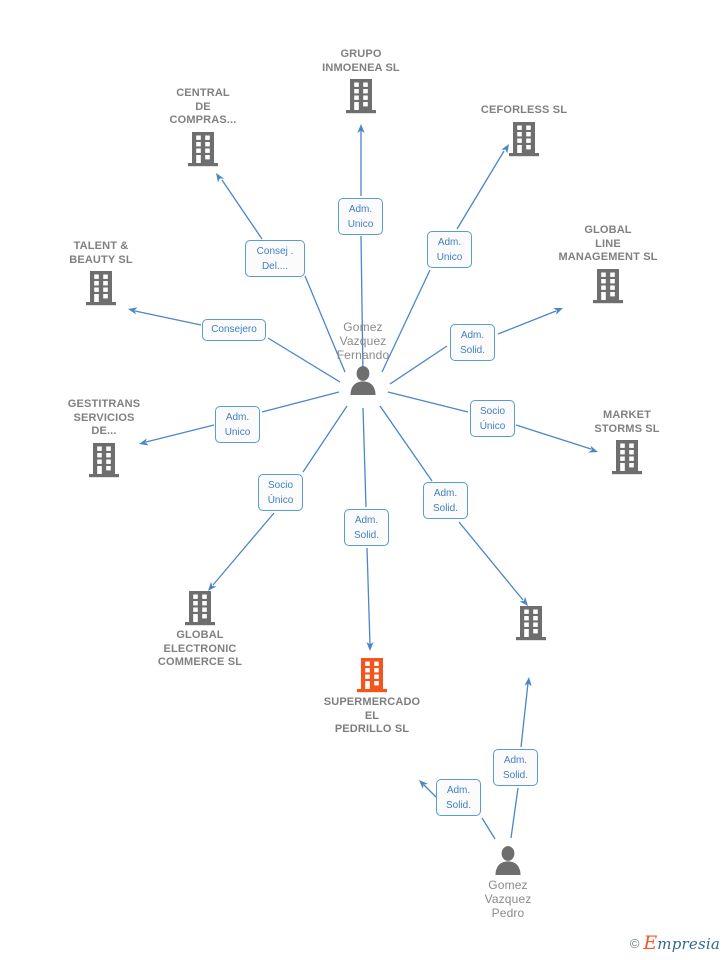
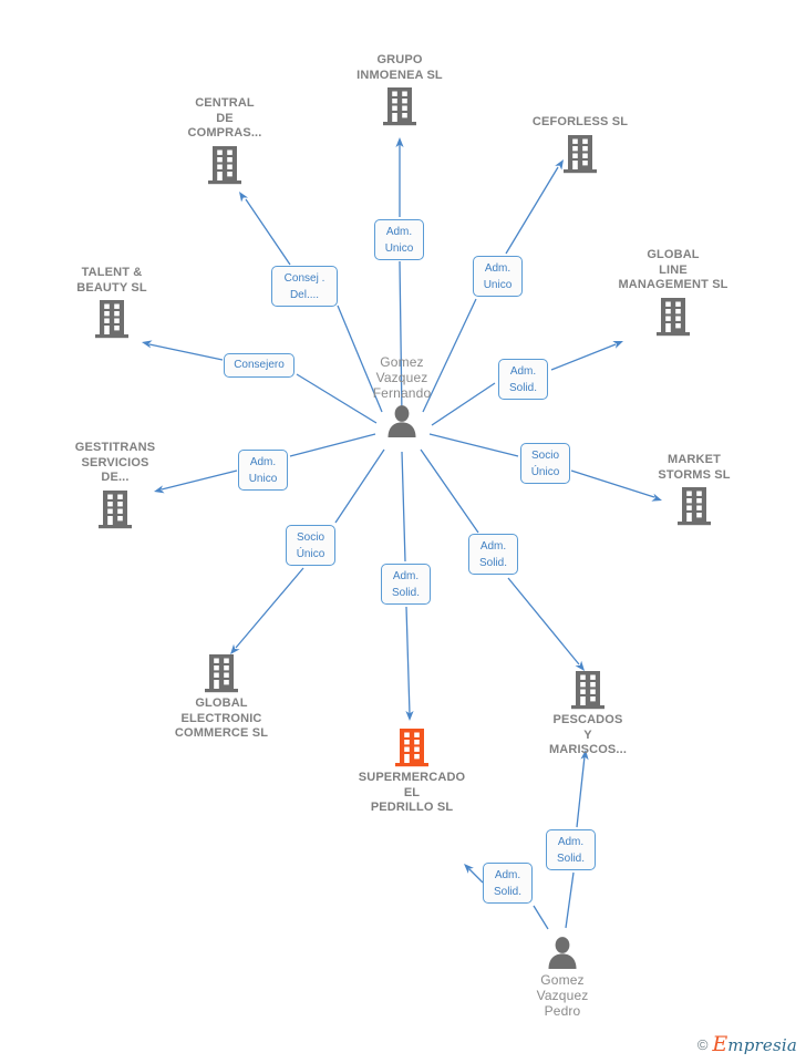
  GRUPO
  INMOENEA SL
  CENTRAL
  DE
  COMPRAS...
  CEFORLESS SL
  GLOBAL
  LINE
  MANAGEMENT SL
  TALENT &
  BEAUTY SL
  GESTITRANS
  SERVICIOS
  DE...
  MARKET
  STORMS SL
  Gomez
  Vazquez
  Fernando
  GLOBAL
  ELECTRONIC
  COMMERCE SL
  SUPERMERCADO
  EL
  PEDRILLO SL
+ PESCADOS
+ Y
+ MARISCOS...
  Gomez
  Vazquez
  Pedro
  Adm.
  Unico
  Consej .
  Del....
  Adm.
  Unico
  Adm.
  Solid.
  Consejero
  Adm.
  Unico
  Socio
  Único
  Socio
  Único
  Adm.
  Solid.
  Adm.
  Solid.
  Adm.
  Solid.
  Adm.
  Solid.
  ©
  Empresia
